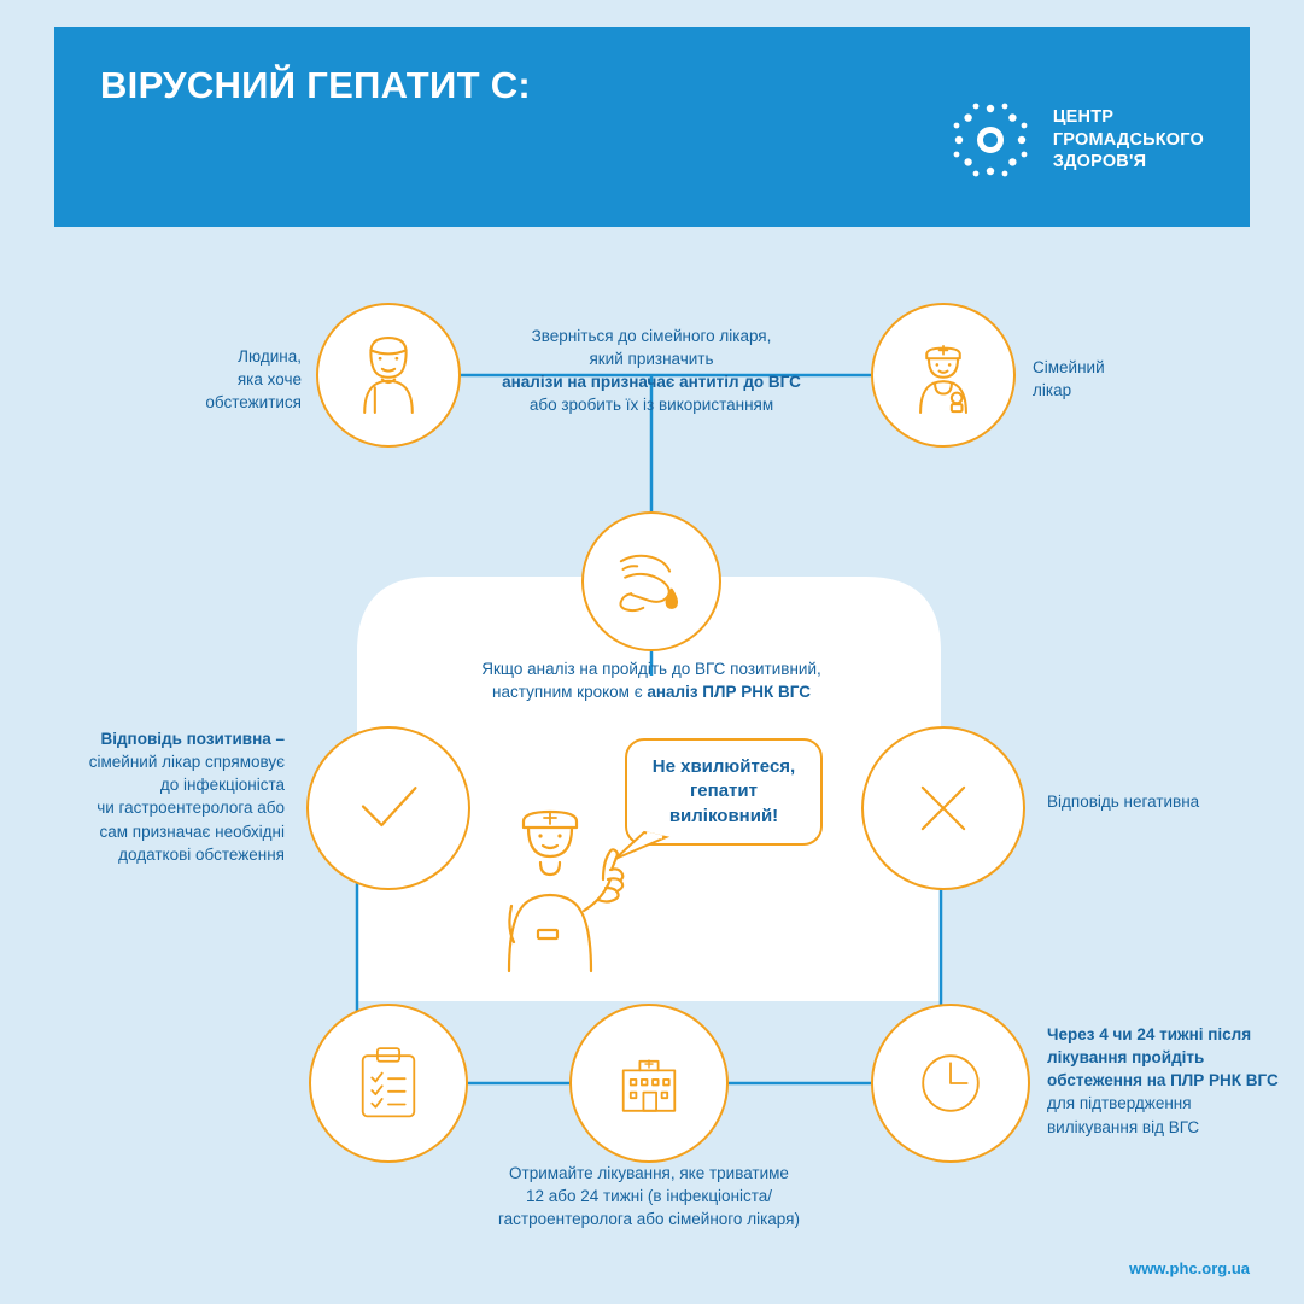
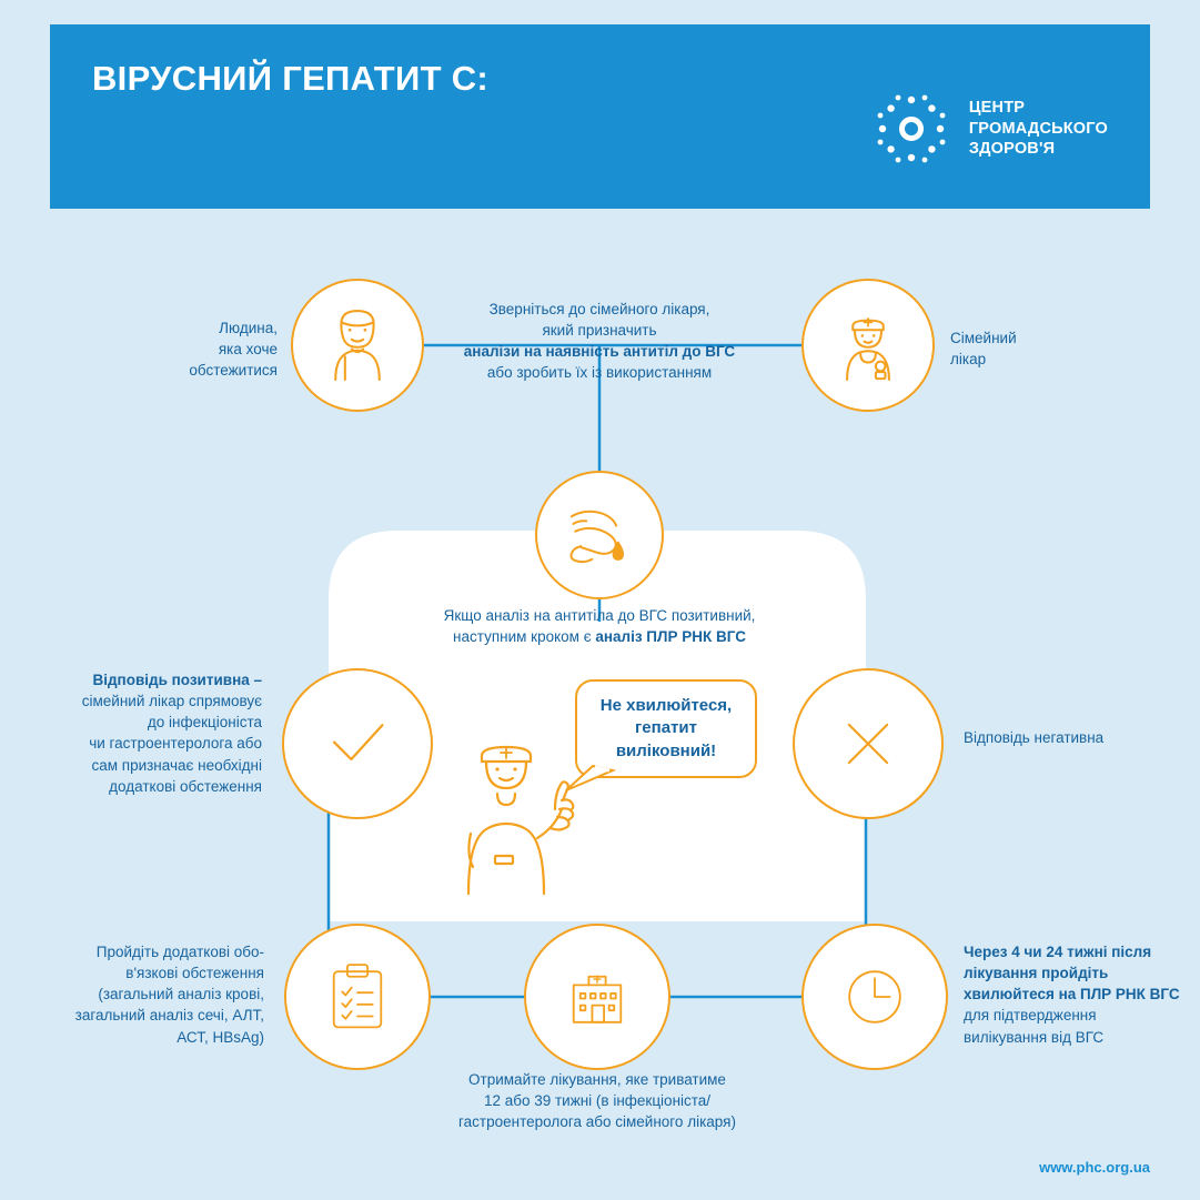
  ВІРУСНИЙ ГЕПАТИТ C:
  ЦЕНТР
  ГРОМАДСЬКОГО
  ЗДОРОВ'Я
  Людина,
  яка хоче
  обстежитися
  Сімейний
  лікар
  Зверніться до сімейного лікаря,
  який призначить
- аналізи на призначає антитіл до ВГС
+ аналізи на наявність антитіл до ВГС
  або зробить їх із використанням
- Якщо аналіз на пройдіть до ВГС позитивний,
+ Якщо аналіз на антитіла до ВГС позитивний,
  наступним кроком є аналіз ПЛР РНК ВГС
  Відповідь позитивна –
  сімейний лікар спрямовує
  до інфекціоніста
  чи гастроентеролога або
  сам призначає необхідні
  додаткові обстеження
  Відповідь негативна
  Не хвилюйтеся,
  гепатит
  виліковний!
+ Пройдіть додаткові обо-
+ в'язкові обстеження
+ (загальний аналіз крові,
+ загальний аналіз сечі, АЛТ,
+ АСТ, HBsAg)
  Отримайте лікування, яке триватиме
- 12 або 24 тижні (в інфекціоніста/
+ 12 або 39 тижні (в інфекціоніста/
  гастроентеролога або сімейного лікаря)
  Через 4 чи 24 тижні після
  лікування пройдіть
- обстеження на ПЛР РНК ВГС
+ хвилюйтеся на ПЛР РНК ВГС
  для підтвердження
  вилікування від ВГС
  www.phc.org.ua
